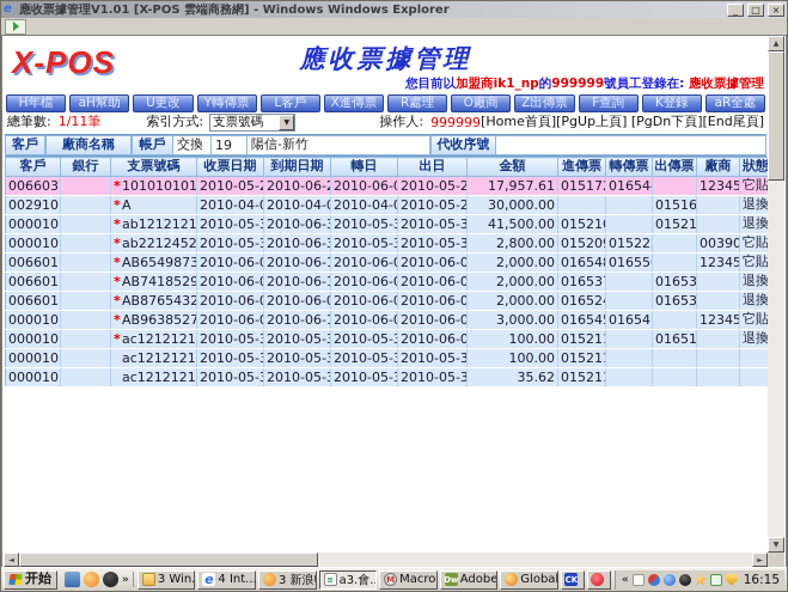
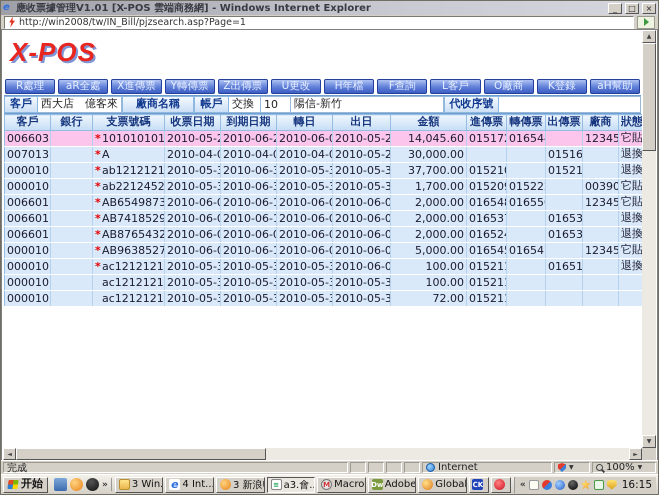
  e
- 應收票據管理V1.01 [X-POS 雲端商務網] - Windows Windows Explorer
+ 應收票據管理V1.01 [X-POS 雲端商務網] - Windows Internet Explorer
  _
  □
  ×
+ http://win2008/tw/IN_Bill/pjzsearch.asp?Page=1
  X-POS
- 應收票據管理
- 您目前以加盟商ik1_np的999999號員工登錄在: 應收票據管理
- H年檔
+ R處理
- aH幫助
+ aR全處
- U更改
+ X進傳票
  Y轉傳票
- L客戶
+ Z出傳票
- X進傳票
+ U更改
- R處理
+ H年檔
- O廠商
+ F查詢
- Z出傳票
+ L客戶
- F查詢
+ O廠商
  K登錄
- aR全處
+ aH幫助
- 總筆數:
- 1/11筆
- 索引方式:
- 支票號碼
- 操作人:
- 999999
- [Home首頁][PgUp上頁] [PgDn下頁][End尾頁]
  客戶
+ 西大店 億客來
  廠商名稱
  帳戶
  交換
- 19
+ 10
  陽信-新竹
  代收序號
  客戶	銀行	支票號碼	收票日期	到期日期	轉日	出日	金額	進傳票	轉傳票	出傳票	廠商	狀態
- 006603		*101010101	2010-05-	2010-06-	2010-06-	2010-05-2	17,957.61	01517	01654		12345	它貼
+ 006603		*101010101	2010-05-	2010-06-	2010-06-	2010-05-2	14,045.60	01517	01654		12345	它貼
- 002910		*A	2010-04-	2010-04-	2010-04-	2010-05-2	30,000.00			01516		退換
+ 007013		*A	2010-04-	2010-04-	2010-04-	2010-05-2	30,000.00			01516		退換
- 000010		*ab1212121	2010-05-	2010-06-	2010-05-	2010-05-3	41,500.00	01521		01521		退換
+ 000010		*ab1212121	2010-05-	2010-06-	2010-05-	2010-05-3	37,700.00	01521		01521		退換
- 000010		*ab2212452	2010-05-	2010-06-	2010-05-	2010-05-3	2,800.00	01520	01522		00390	它貼
+ 000010		*ab2212452	2010-05-	2010-06-	2010-05-	2010-05-3	1,700.00	01520	01522		00390	它貼
  006601		*AB6549873	2010-06-	2010-06-	2010-06-	2010-06-0	2,000.00	01654	01655		12345	它貼
  006601		*AB7418529	2010-06-	2010-06-	2010-06-	2010-06-0	2,000.00	01653		01653		退換
  006601		*AB8765432	2010-06-	2010-06-	2010-06-	2010-06-0	2,000.00	01652		01653		退換
- 000010		*AB9638527	2010-06-	2010-06-	2010-06-	2010-06-0	3,000.00	01654	01654		12345	它貼
+ 000010		*AB9638527	2010-06-	2010-06-	2010-06-	2010-06-0	5,000.00	01654	01654		12345	它貼
  000010		*ac1212121	2010-05-	2010-05-	2010-05-	2010-06-0	100.00	01521		01651		退換
  000010		ac1212121	2010-05-	2010-05-	2010-05-	2010-05-3	100.00	01521
- 000010		ac1212121	2010-05-	2010-05-	2010-05-	2010-05-3	35.62	01521
+ 000010		ac1212121	2010-05-	2010-05-	2010-05-	2010-05-3	72.00	01521
+ 完成
+ Internet
+ 100%
  开始
  »
  3 Win.
  e
  4 Int..
  ≡
  a3.會..
  M
  Dw
  CK
  «
  16:15
